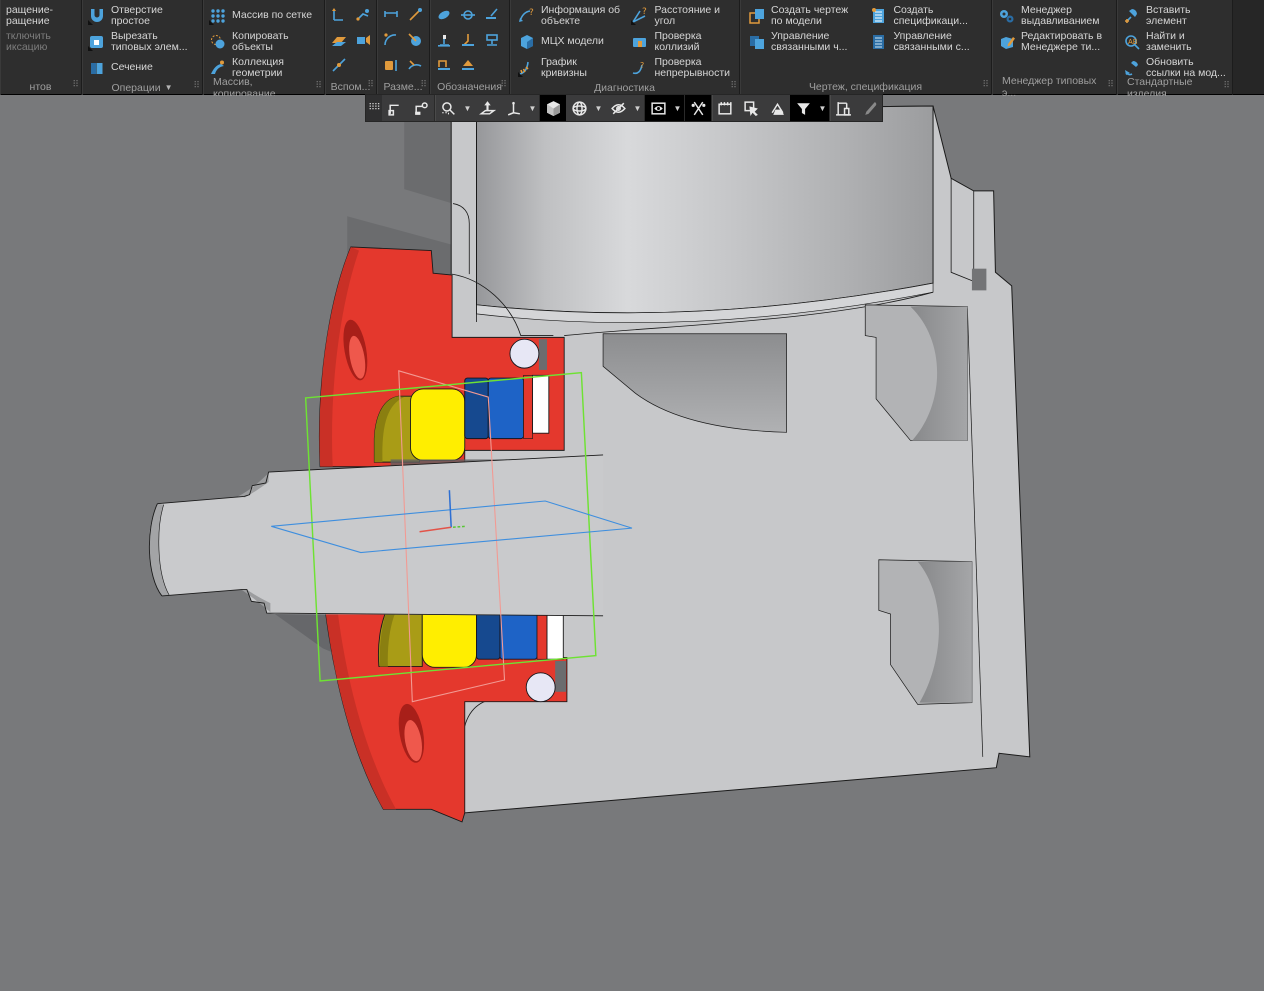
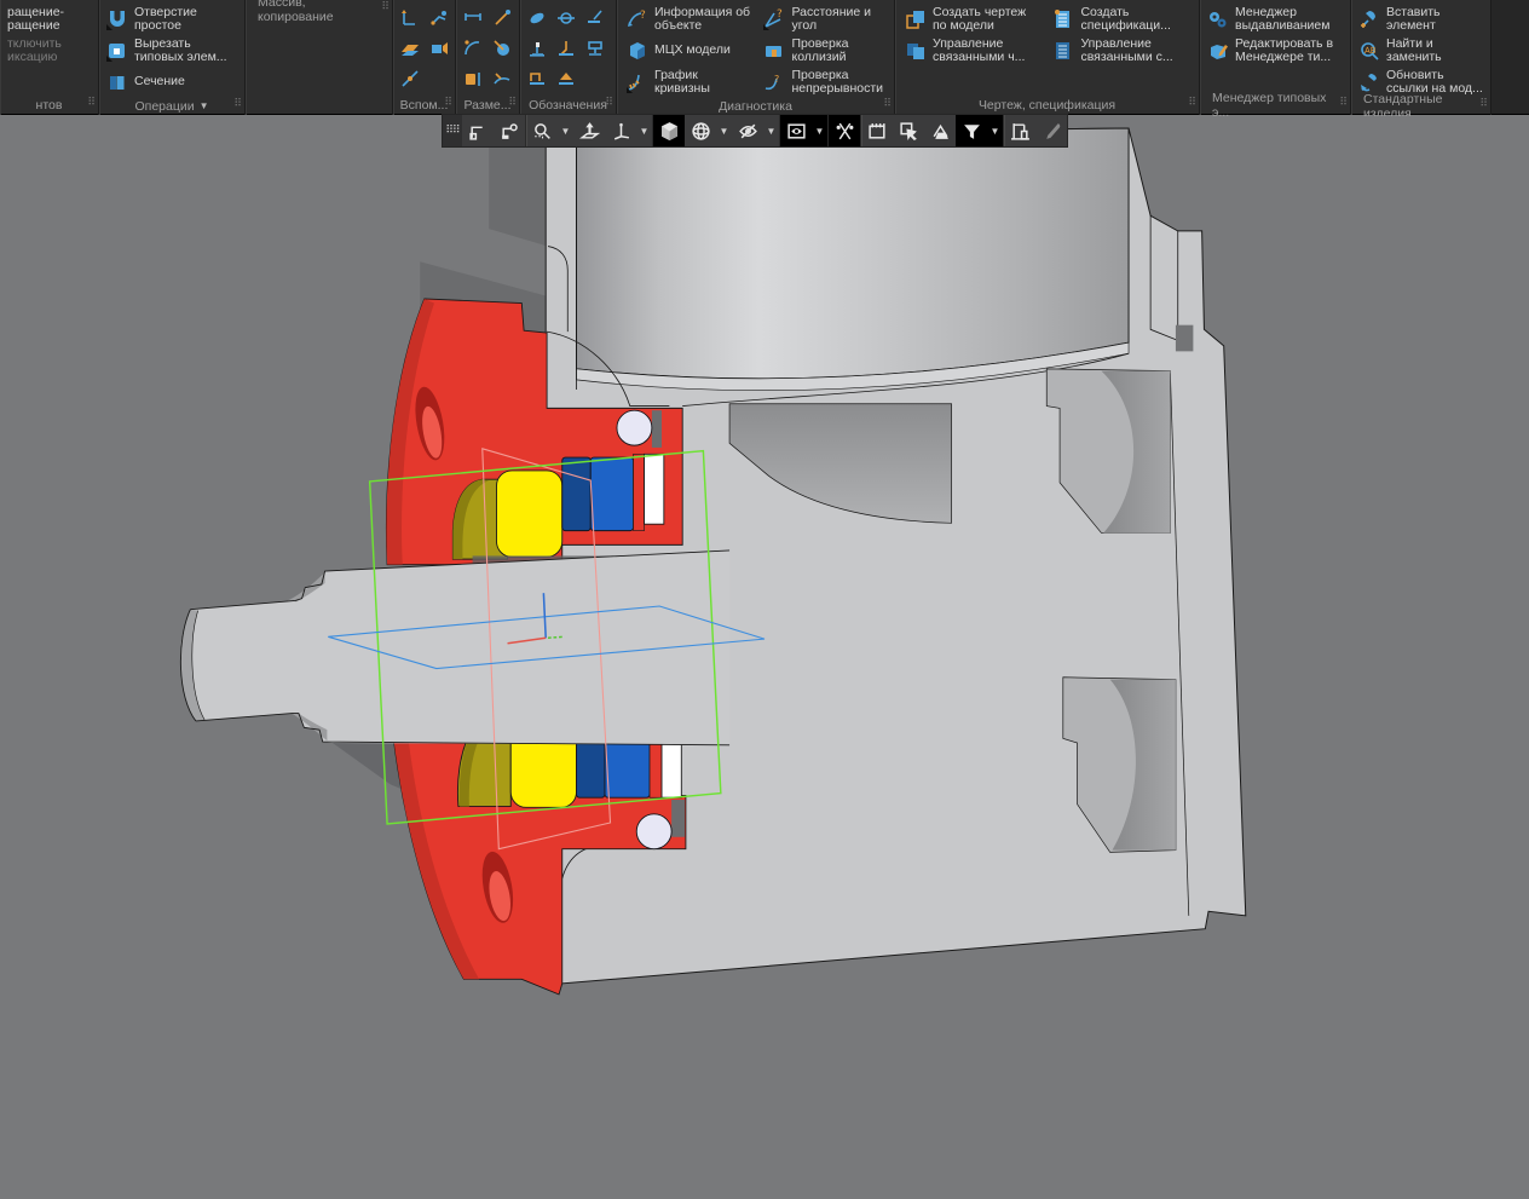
  ращение-
  ращение
  тключить
  иксацию
  нтов
  ⠿
  Отверстие
  простое
  Вырезать
  типовых элем...
  Сечение
  Операции
  ▼
  ⠿
- Массив по сетке
- Копировать
- объекты
- Коллекция
- геометрии
  Массив, копирование
  ⠿
  Вспом...
  ⠿
  Разме...
  ⠿
  Обозначения
  ⠿
  ?
  Информация об
  объекте
  МЦХ модели
  График
  кривизны
  ?
  Расстояние и
  угол
  Проверка
  коллизий
  ?
  Проверка
  непрерывности
  Диагностика
  ⠿
  Создать чертеж
  по модели
  Управление
  связанными ч...
  Создать
  спецификаци...
  Управление
  связанными с...
  Чертеж, спецификация
  ⠿
  Менеджер
  выдавливанием
  Редактировать в
  Менеджере ти...
  Менеджер типовых э...
  ⠿
  Вставить
  элемент
  АВ
  Найти и
  заменить
  Обновить
  ссылки на мод...
  Стандартные изделия
  ⠿
  ⠿⠿
  ▼
  ▼
  ▼
  ▼
  ▼
  ▼
